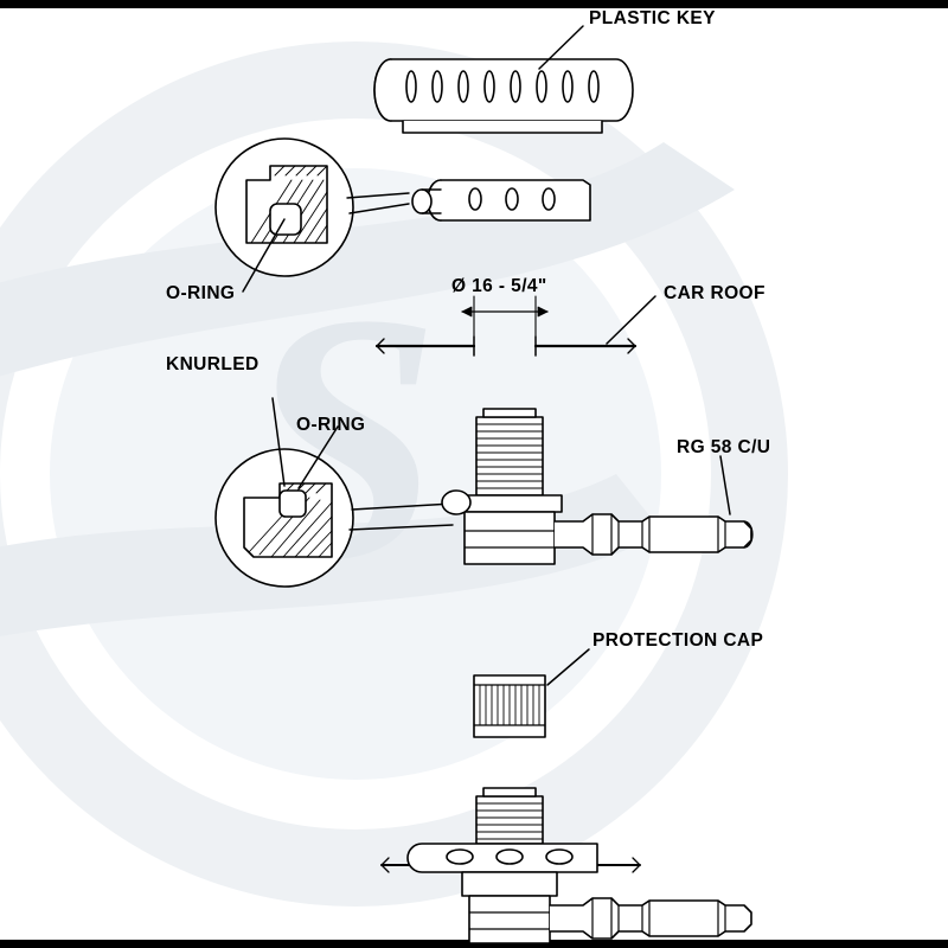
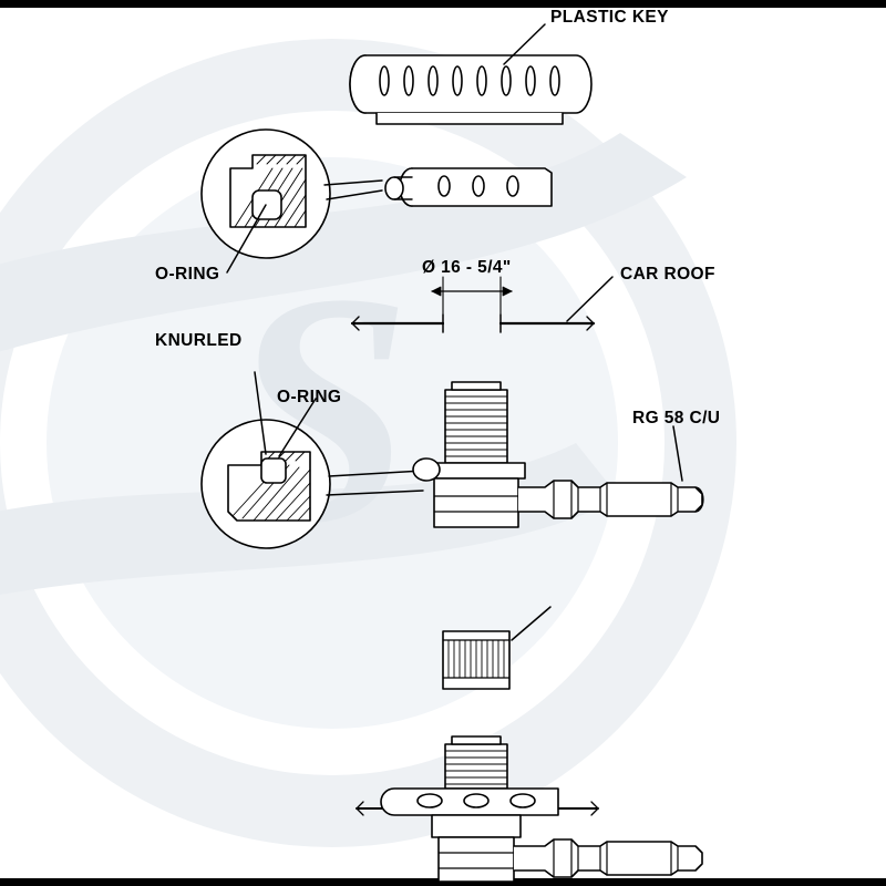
  S
  PLASTIC KEY
  O-RING
  Ø 16 - 5/4"
  CAR ROOF
  KNURLED
  O-RING
  RG 58 C/U
- PROTECTION CAP
